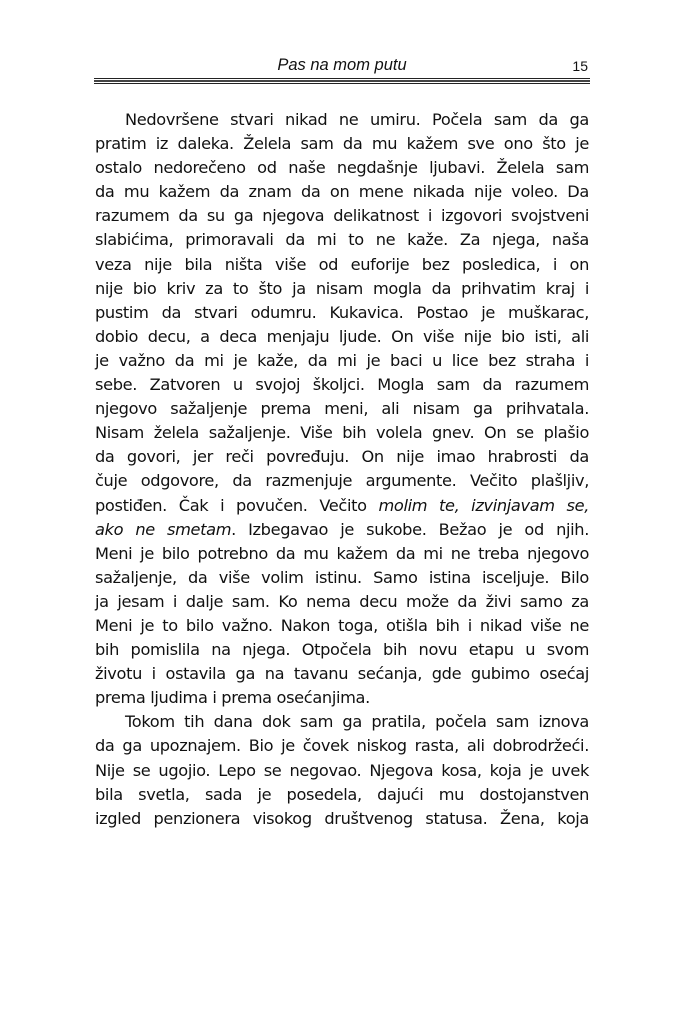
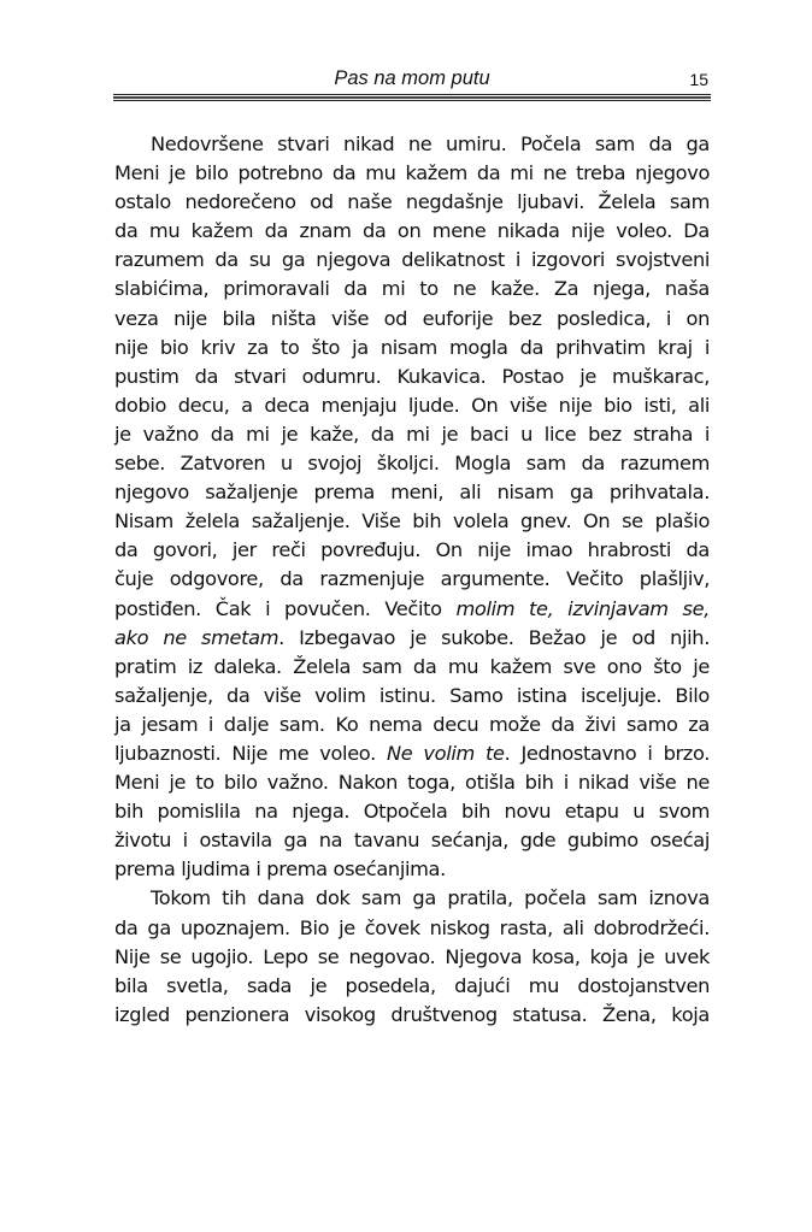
  Pas na mom putu
  15
  Nedovršene stvari nikad ne umiru. Počela sam da ga
- pratim iz daleka. Želela sam da mu kažem sve ono što je
+ Meni je bilo potrebno da mu kažem da mi ne treba njegovo
  ostalo nedorečeno od naše negdašnje ljubavi. Želela sam
  da mu kažem da znam da on mene nikada nije voleo. Da
  razumem da su ga njegova delikatnost i izgovori svojstveni
  slabićima, primoravali da mi to ne kaže. Za njega, naša
  veza nije bila ništa više od euforije bez posledica, i on
  nije bio kriv za to što ja nisam mogla da prihvatim kraj i
  pustim da stvari odumru. Kukavica. Postao je muškarac,
  dobio decu, a deca menjaju ljude. On više nije bio isti, ali
  je važno da mi je kaže, da mi je baci u lice bez straha i
  sebe. Zatvoren u svojoj školjci. Mogla sam da razumem
  njegovo sažaljenje prema meni, ali nisam ga prihvatala.
  Nisam želela sažaljenje. Više bih volela gnev. On se plašio
  da govori, jer reči povređuju. On nije imao hrabrosti da
  čuje odgovore, da razmenjuje argumente. Večito plašljiv,
  postiđen. Čak i povučen. Večito molim te, izvinjavam se,
  ako ne smetam. Izbegavao je sukobe. Bežao je od njih.
- Meni je bilo potrebno da mu kažem da mi ne treba njegovo
+ pratim iz daleka. Želela sam da mu kažem sve ono što je
  sažaljenje, da više volim istinu. Samo istina isceljuje. Bilo
  ja jesam i dalje sam. Ko nema decu može da živi samo za
+ ljubaznosti. Nije me voleo. Ne volim te. Jednostavno i brzo.
  Meni je to bilo važno. Nakon toga, otišla bih i nikad više ne
  bih pomislila na njega. Otpočela bih novu etapu u svom
  životu i ostavila ga na tavanu sećanja, gde gubimo osećaj
  prema ljudima i prema osećanjima.
  Tokom tih dana dok sam ga pratila, počela sam iznova
  da ga upoznajem. Bio je čovek niskog rasta, ali dobrodržeći.
  Nije se ugojio. Lepo se negovao. Njegova kosa, koja je uvek
  bila svetla, sada je posedela, dajući mu dostojanstven
  izgled penzionera visokog društvenog statusa. Žena, koja
